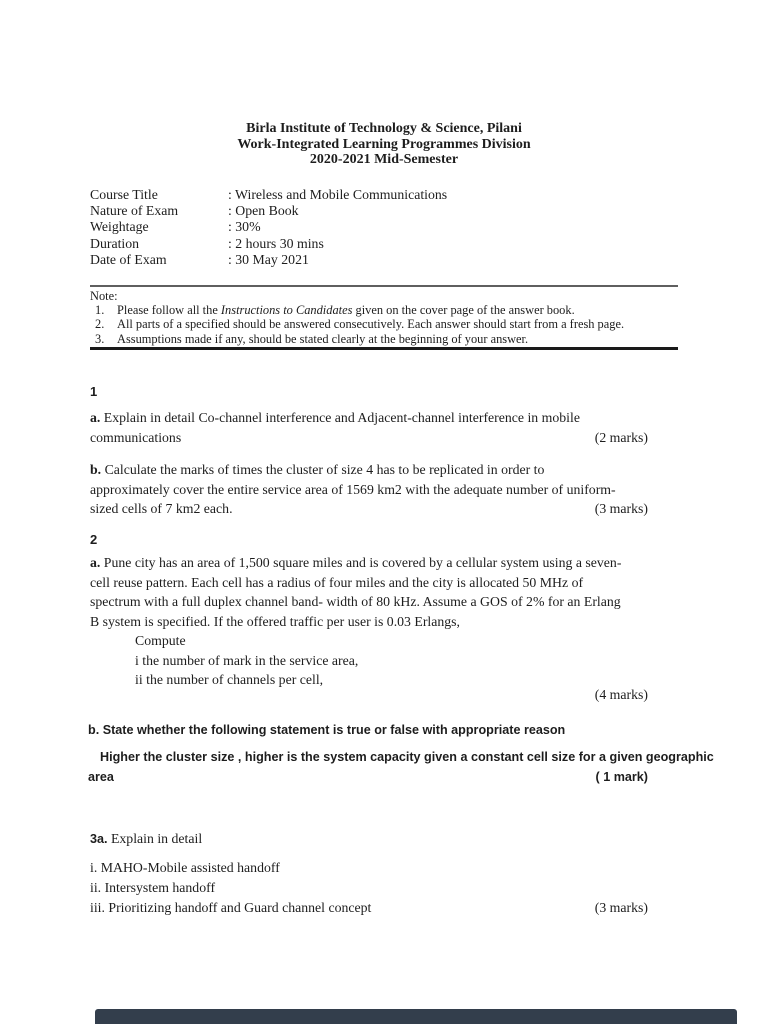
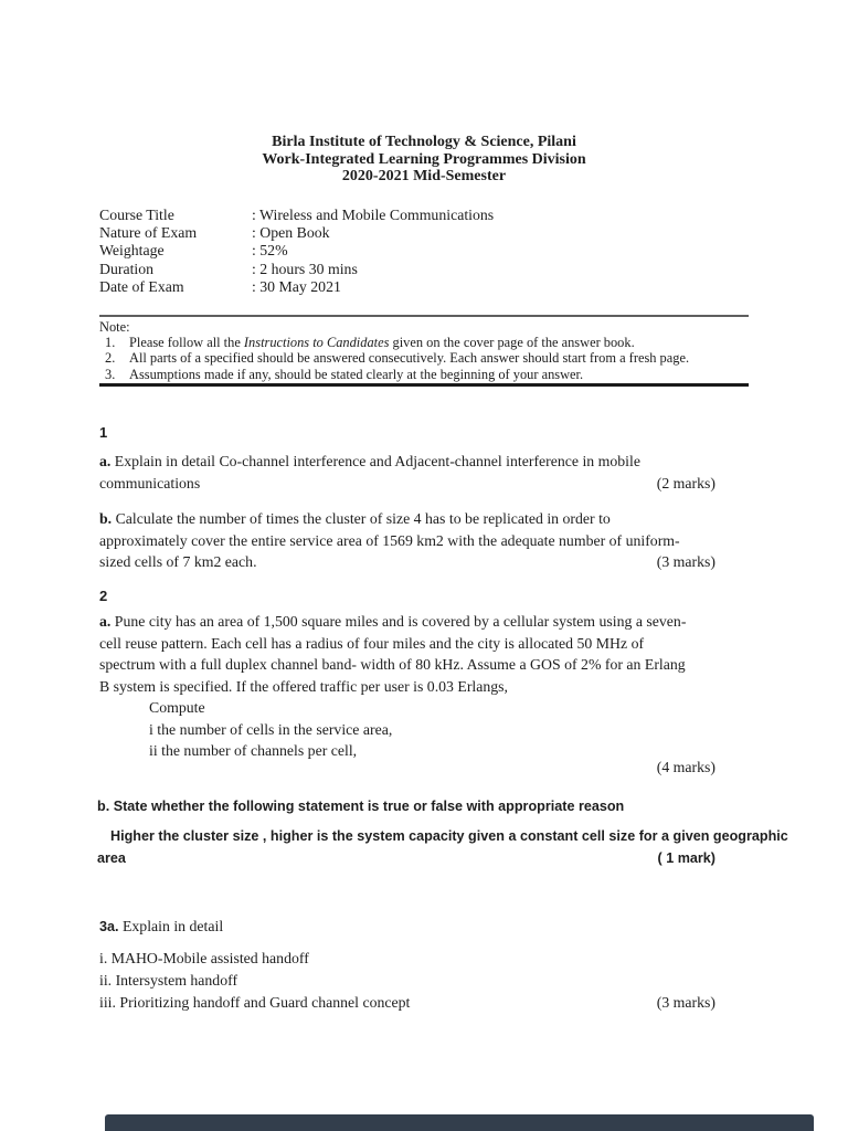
  Birla Institute of Technology & Science, Pilani
  Work-Integrated Learning Programmes Division
  2020-2021 Mid-Semester
  Course Title
  : Wireless and Mobile Communications
  Nature of Exam
  : Open Book
  Weightage
- : 30%
+ : 52%
  Duration
  : 2 hours 30 mins
  Date of Exam
  : 30 May 2021
  Note:
  1.
  Please follow all the Instructions to Candidates given on the cover page of the answer book.
  2.
  All parts of a specified should be answered consecutively. Each answer should start from a fresh page.
  3.
  Assumptions made if any, should be stated clearly at the beginning of your answer.
  1
  a. Explain in detail Co-channel interference and Adjacent-channel interference in mobile
  communications
  (2 marks)
- b. Calculate the marks of times the cluster of size 4 has to be replicated in order to
+ b. Calculate the number of times the cluster of size 4 has to be replicated in order to
  approximately cover the entire service area of 1569 km2 with the adequate number of uniform-
  sized cells of 7 km2 each.
  (3 marks)
  2
  a. Pune city has an area of 1,500 square miles and is covered by a cellular system using a seven-
  cell reuse pattern. Each cell has a radius of four miles and the city is allocated 50 MHz of
  spectrum with a full duplex channel band- width of 80 kHz. Assume a GOS of 2% for an Erlang
  B system is specified. If the offered traffic per user is 0.03 Erlangs,
  Compute
- i the number of mark in the service area,
+ i the number of cells in the service area,
  ii the number of channels per cell,
  (4 marks)
  b. State whether the following statement is true or false with appropriate reason
  Higher the cluster size , higher is the system capacity given a constant cell size for a given geographic
  area
  ( 1 mark)
  3a. Explain in detail
  i. MAHO-Mobile assisted handoff
  ii. Intersystem handoff
  iii. Prioritizing handoff and Guard channel concept
  (3 marks)
